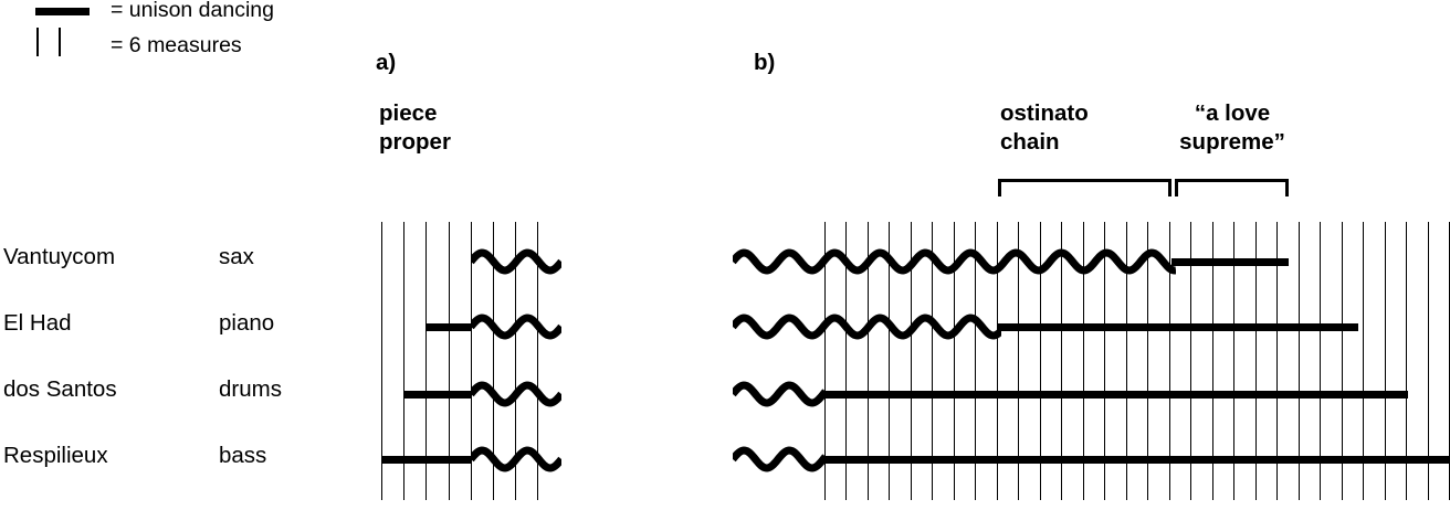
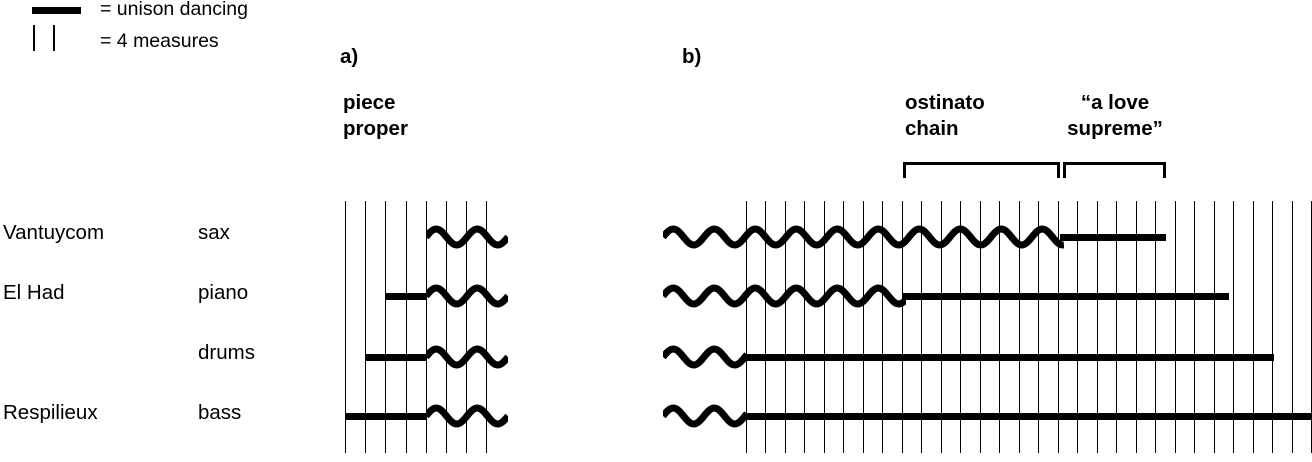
  = unison dancing
- = 6 measures
+ = 4 measures
  Vantuycom
  sax
  El Had
  piano
- dos Santos
  drums
  Respilieux
  bass
  a)
  piece
  proper
  b)
  ostinato
  chain
  “a love
  supreme”
